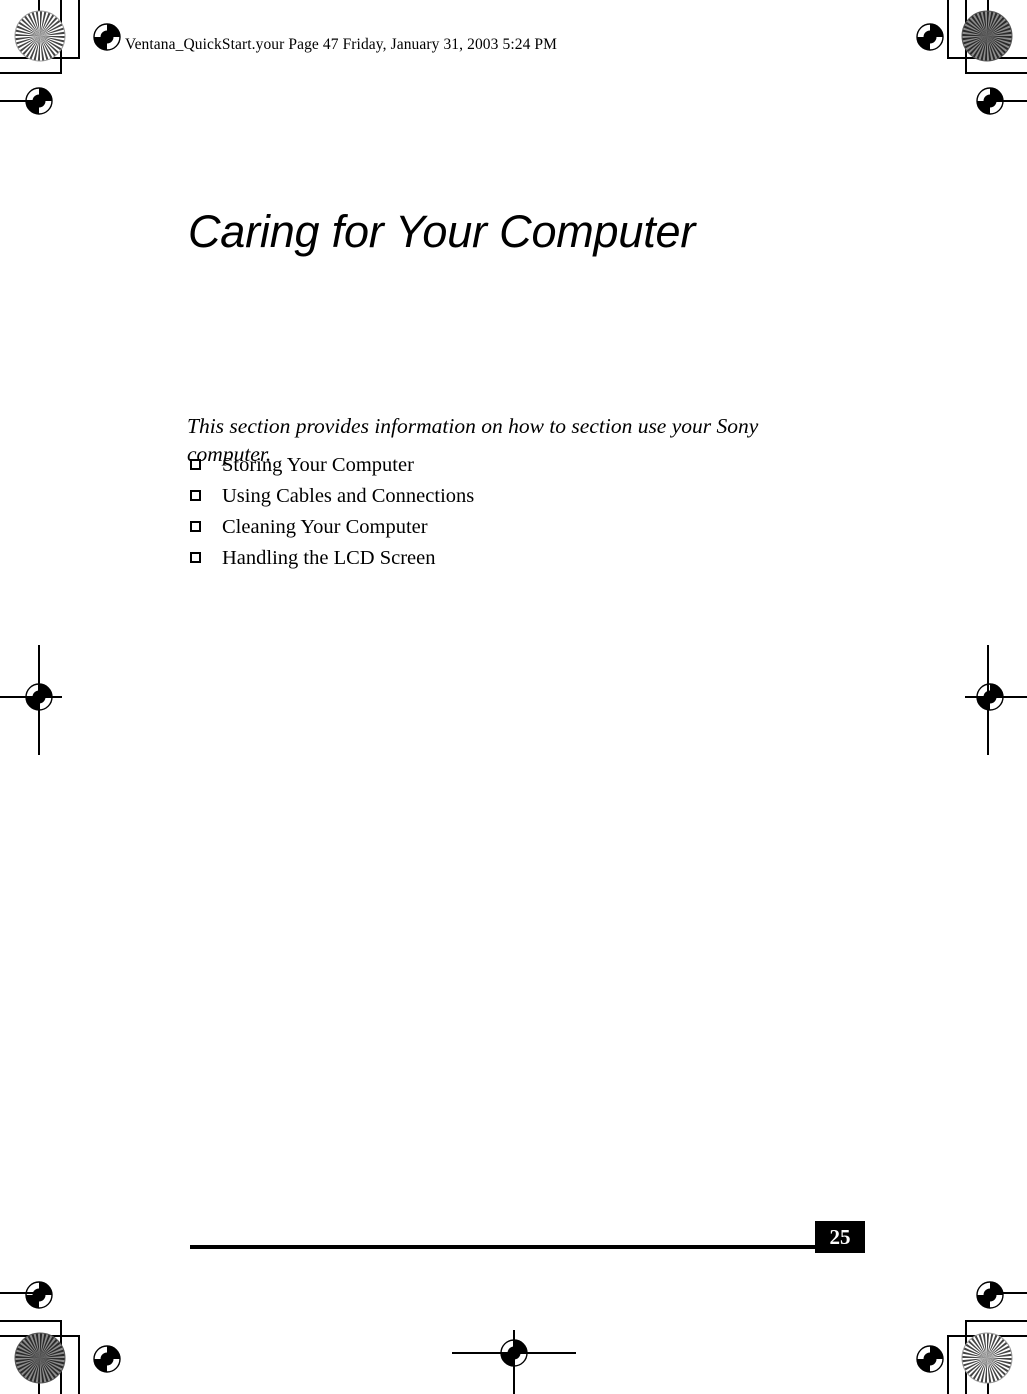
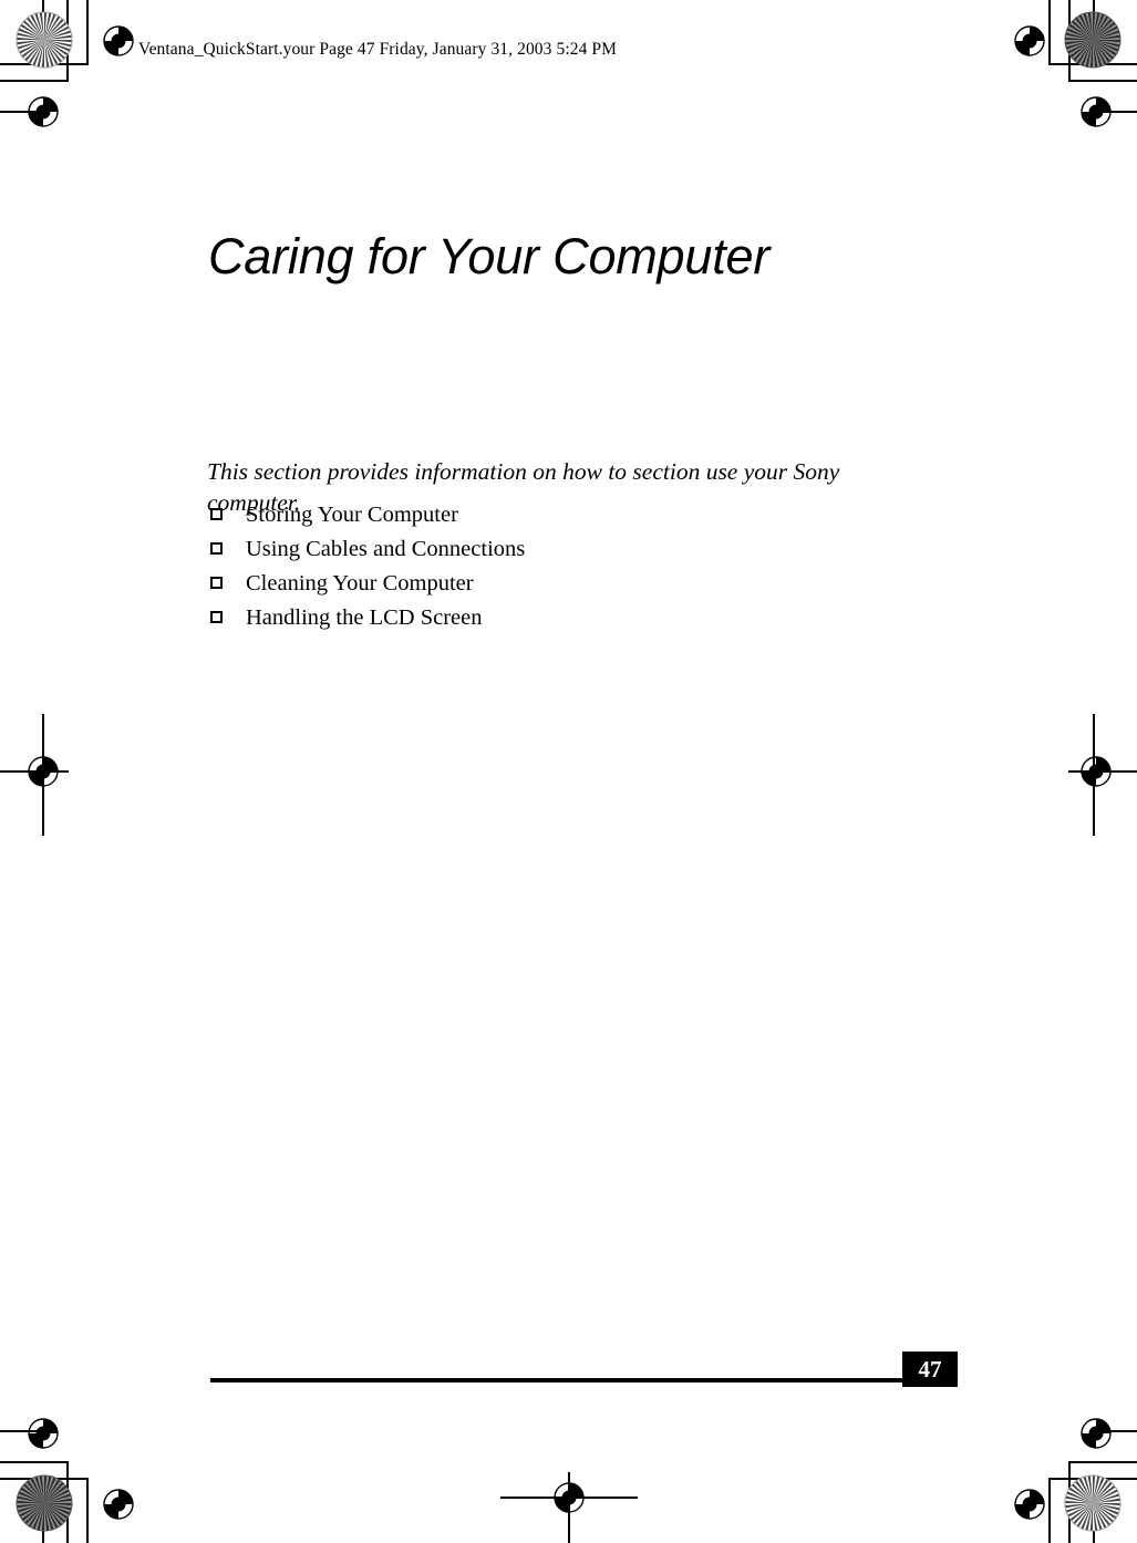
  Ventana_QuickStart.your Page 47 Friday, January 31, 2003 5:24 PM
  Caring for Your Computer
  This section provides information on how to section use your Sony computer.
  Storing Your Computer
  Using Cables and Connections
  Cleaning Your Computer
  Handling the LCD Screen
- 25
+ 47
